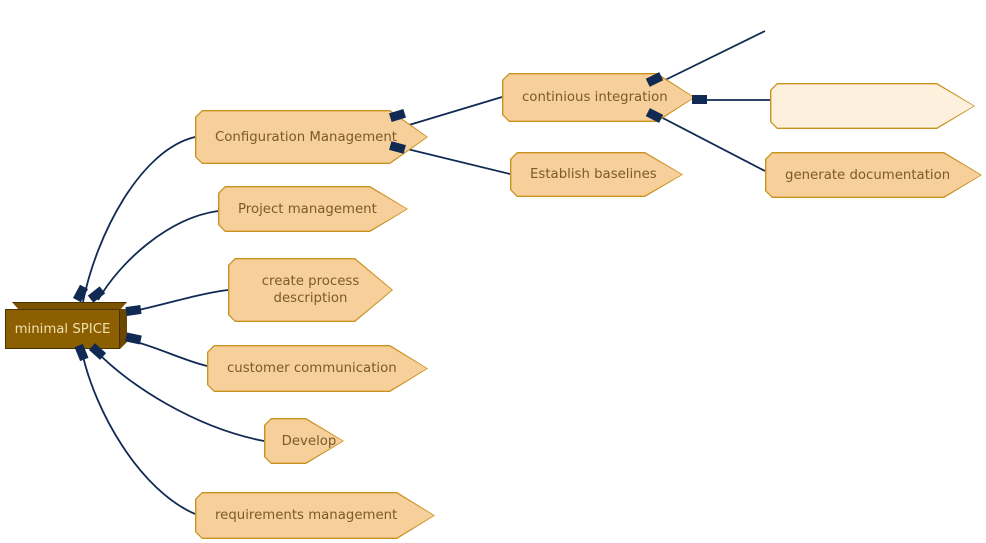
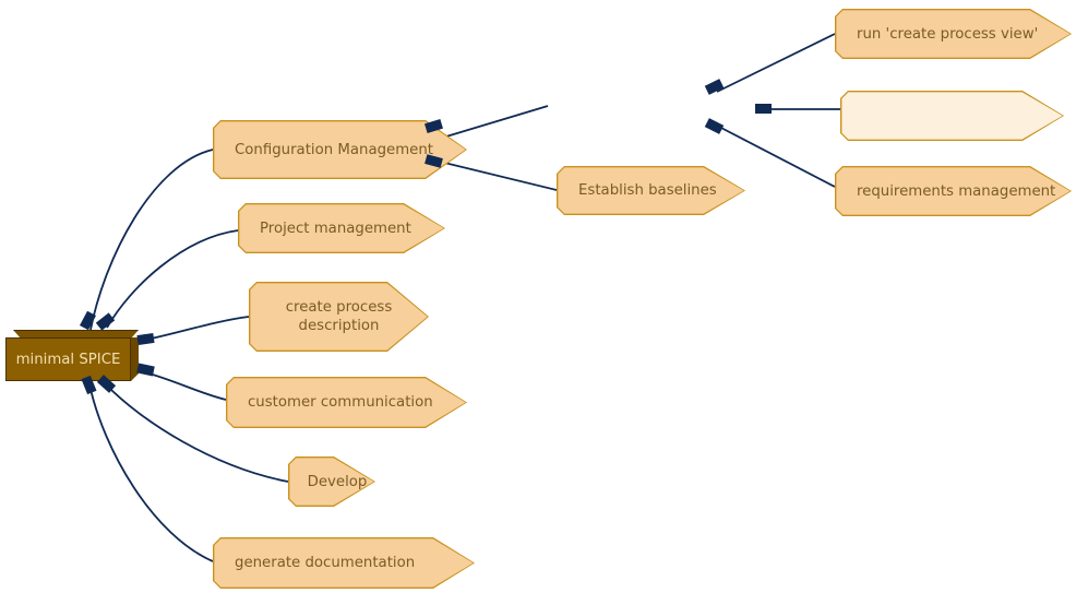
  minimal SPICE
  Configuration Management
  Project management
  create process
  description
  customer communication
  Develop
- requirements management
+ generate documentation
- continious integration
  Establish baselines
+ run 'create process view'
- generate documentation
+ requirements management
